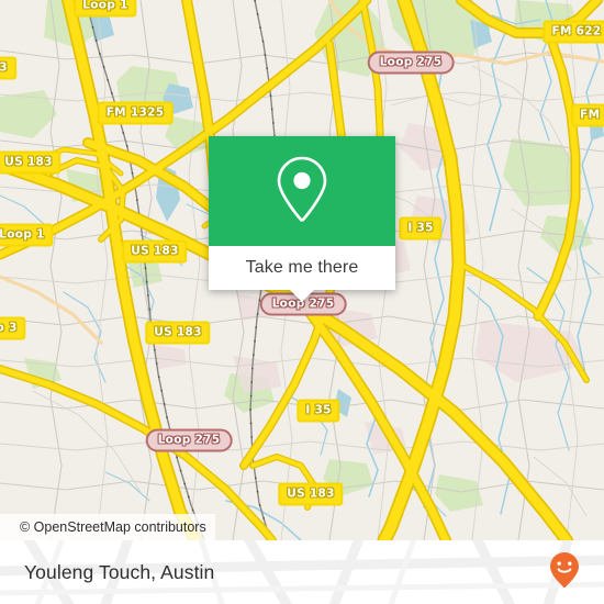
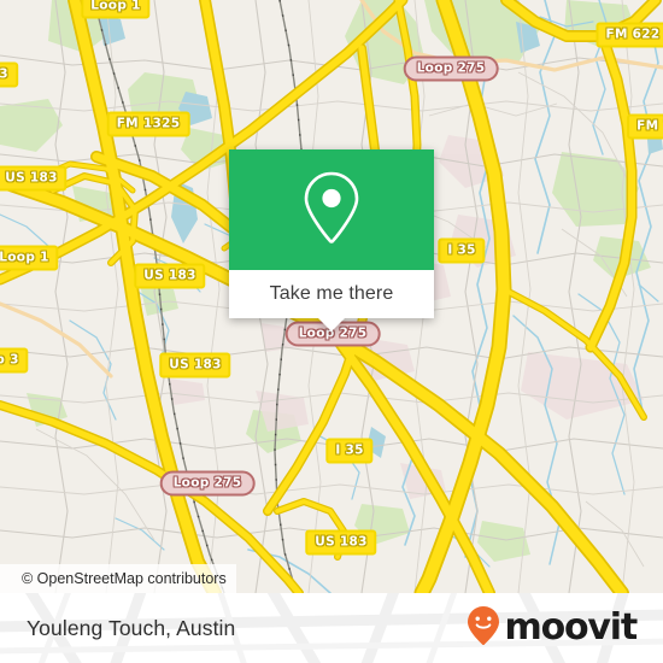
  Loop 1
  Loop 275
  FM 622
  FM 1325
  3
  US 183
  Loop 1
  US 183
  I 35
  Loop 275
  p 3
  US 183
  I 35
  Loop 275
  US 183
  Take me there
  © OpenStreetMap contributors
  Youleng Touch, Austin
+ moovit
